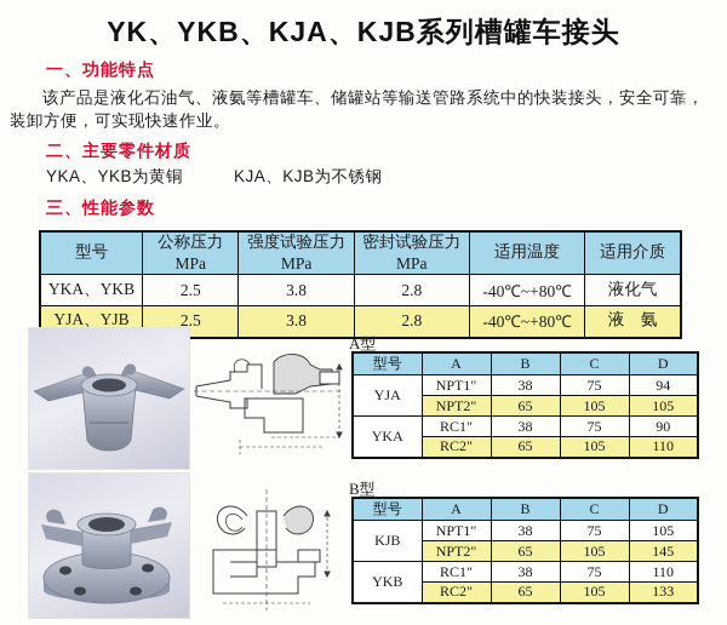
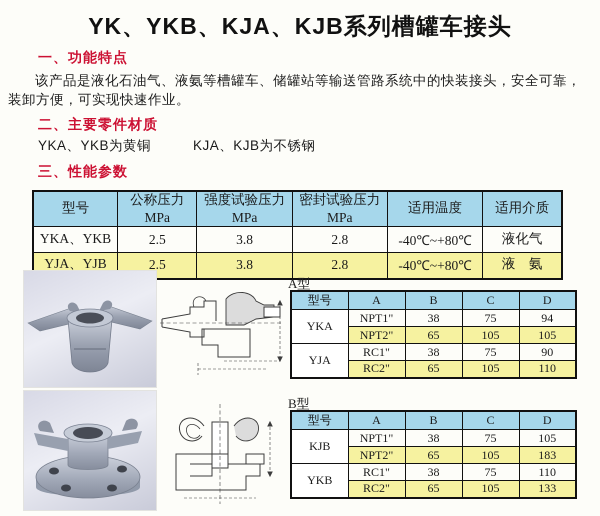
  YK、YKB、KJA、KJB系列槽罐车接头
  一、功能特点
  该产品是液化石油气、液氨等槽罐车、储罐站等输送管路系统中的快装接头，安全可靠，装卸方便，可实现快速作业。
  二、主要零件材质
  YKA、YKB为黄铜 KJA、KJB为不锈钢
  三、性能参数
  型号	公称压力 MPa	强度试验压力MPa	密封试验压力MPa	适用温度	适用介质
  YKA、YKB	2.5	3.8	2.8	-40℃~+80℃	液化气
  YJA、YJB	2.5	3.8	2.8	-40℃~+80℃	液 氨
  A型
  型号	A	B	C	D
- YJA	NPT1"	38	75	94
+ YKA	NPT1"	38	75	94
  NPT2"	65	105	105
- YKA	RC1"	38	75	90
+ YJA	RC1"	38	75	90
  RC2"	65	105	110
  B型
  型号	A	B	C	D
  KJB	NPT1"	38	75	105
- NPT2"	65	105	145
+ NPT2"	65	105	183
  YKB	RC1"	38	75	110
  RC2"	65	105	133
